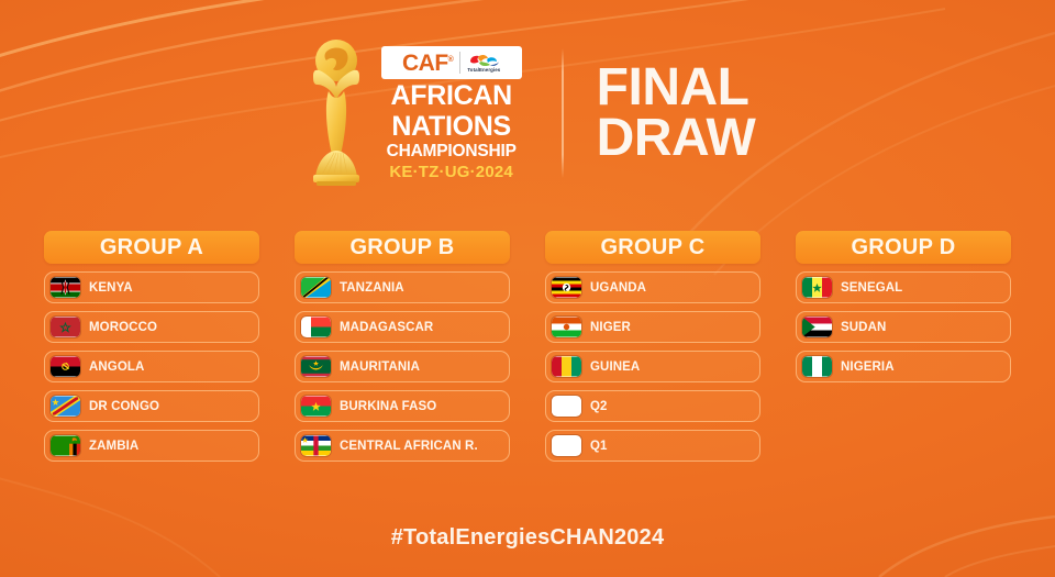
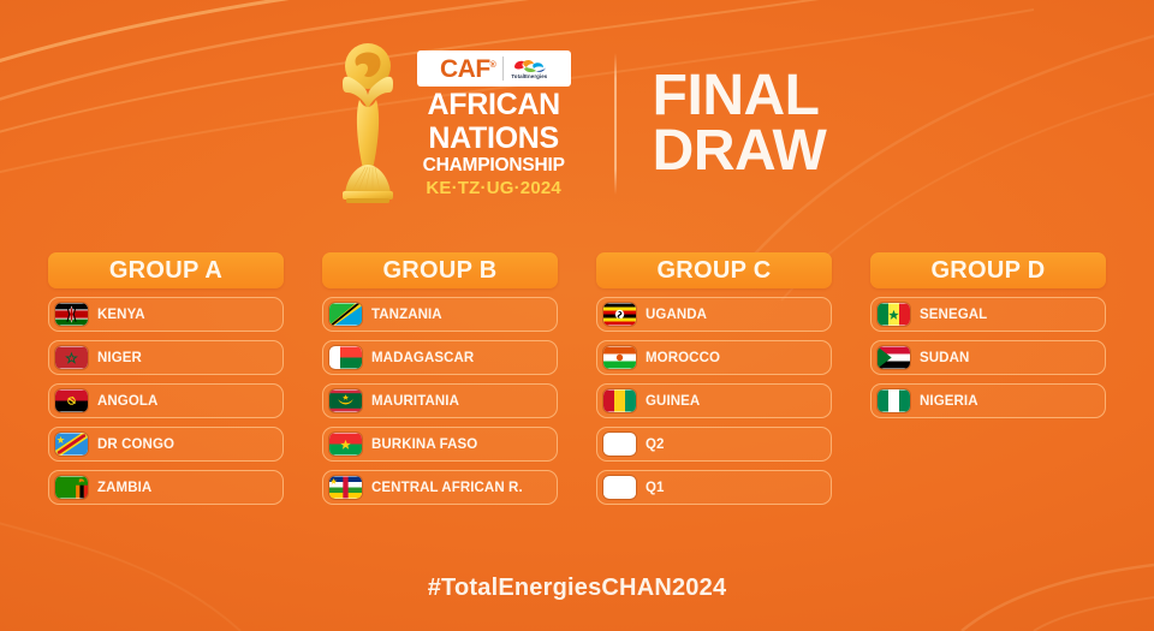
  CAF
  AFRICAN
  NATIONS
  CHAMPIONSHIP
  KE·TZ·UG·2024
  FINAL
  DRAW
  GROUP A
  KENYA
- MOROCCO
+ NIGER
  ANGOLA
  DR CONGO
  ZAMBIA
  GROUP B
  TANZANIA
  MADAGASCAR
  MAURITANIA
  BURKINA FASO
  CENTRAL AFRICAN R.
  GROUP C
  UGANDA
- NIGER
+ MOROCCO
  GUINEA
  Q2
  Q1
  GROUP D
  SENEGAL
  SUDAN
  NIGERIA
  #TotalEnergiesCHAN2024
